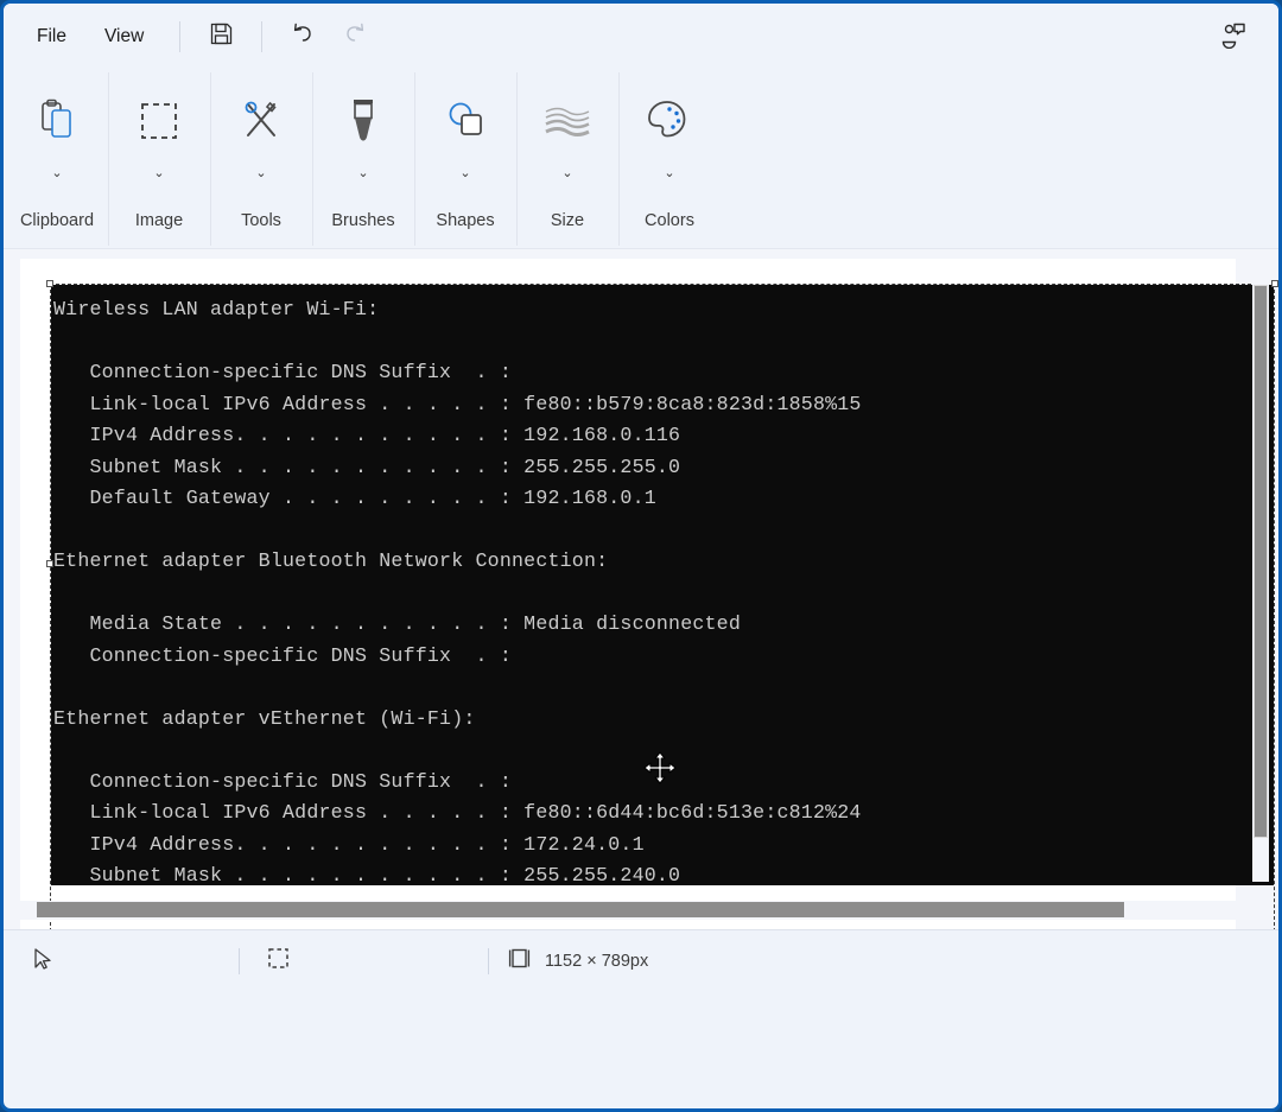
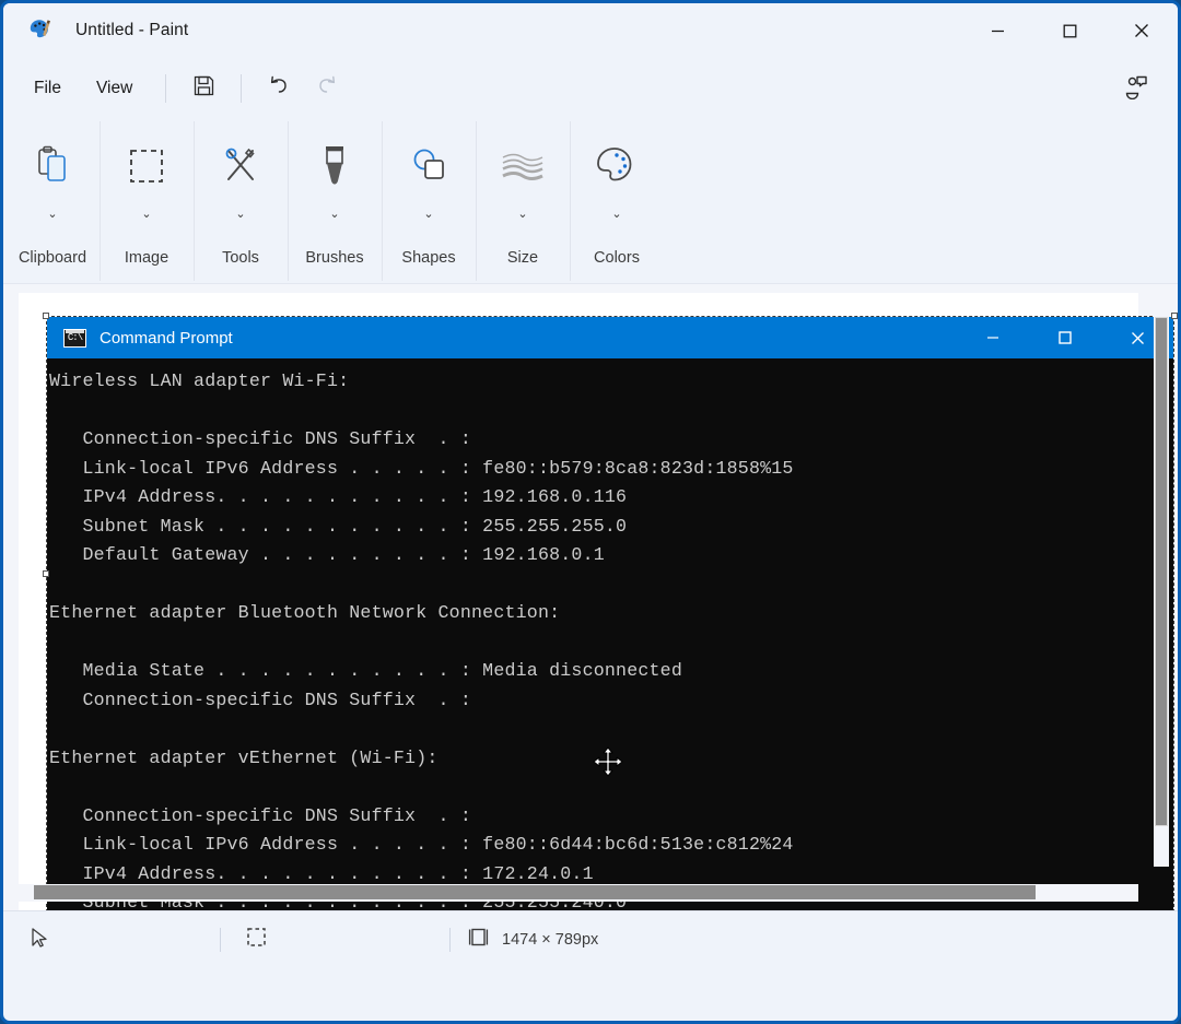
+ Untitled - Paint
  File
  View
  ⌄
  Clipboard
  ⌄
  Image
  ⌄
  Tools
  ⌄
  Brushes
  ⌄
  Shapes
  ⌄
  Size
  ⌄
  Colors
+ C:\
+ Command Prompt
  Wireless LAN adapter Wi-Fi:
  Connection-specific DNS Suffix . :
  Link-local IPv6 Address . . . . . : fe80::b579:8ca8:823d:1858%15
  IPv4 Address. . . . . . . . . . . : 192.168.0.116
  Subnet Mask . . . . . . . . . . . : 255.255.255.0
  Default Gateway . . . . . . . . . : 192.168.0.1
  Ethernet adapter Bluetooth Network Connection:
  Media State . . . . . . . . . . . : Media disconnected
  Connection-specific DNS Suffix . :
  Ethernet adapter vEthernet (Wi-Fi):
  Connection-specific DNS Suffix . :
  Link-local IPv6 Address . . . . . : fe80::6d44:bc6d:513e:c812%24
  IPv4 Address. . . . . . . . . . . : 172.24.0.1
  Subnet Mask . . . . . . . . . . . : 255.255.240.0
- 1152 × 789px
+ 1474 × 789px
